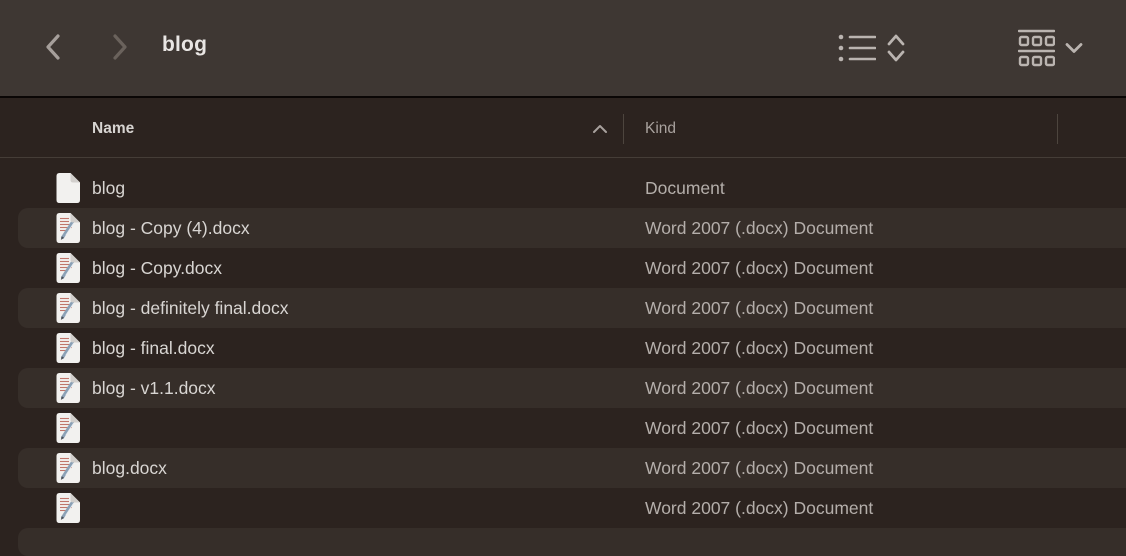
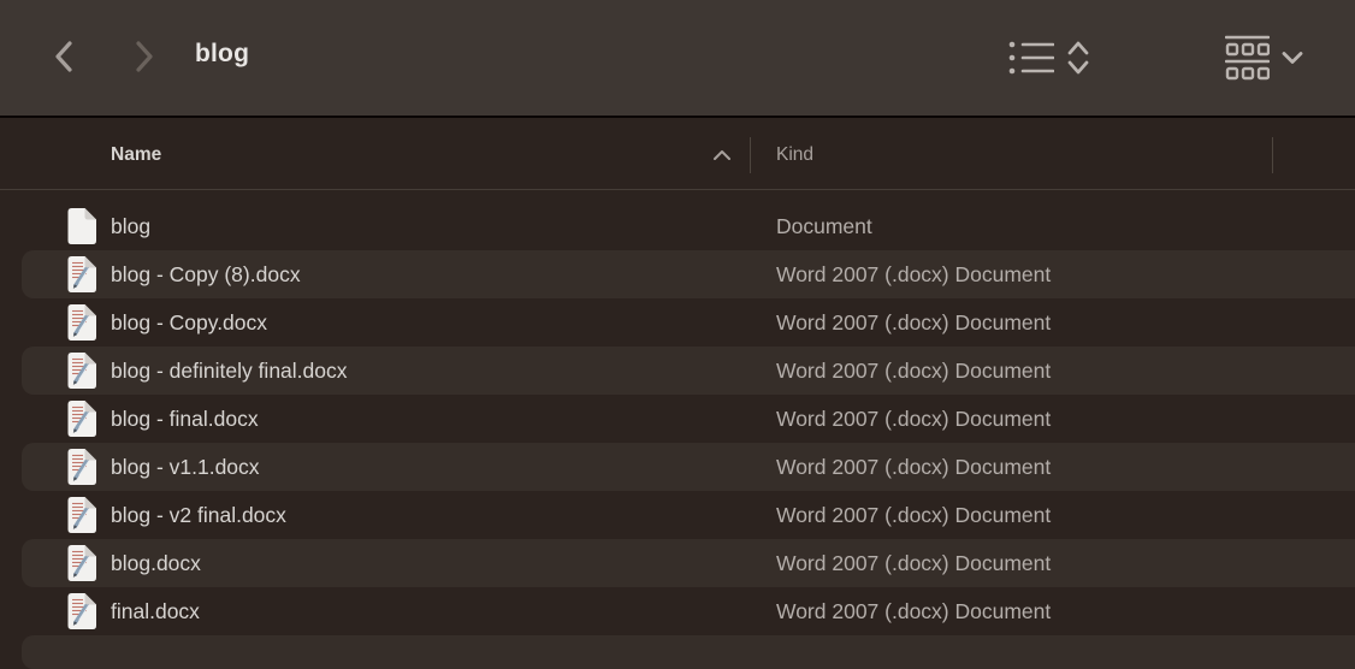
  blog
  Name
  Kind
  blog
  Document
- blog - Copy (4).docx
+ blog - Copy (8).docx
  Word 2007 (.docx) Document
  blog - Copy.docx
  Word 2007 (.docx) Document
  blog - definitely final.docx
  Word 2007 (.docx) Document
  blog - final.docx
  Word 2007 (.docx) Document
  blog - v1.1.docx
  Word 2007 (.docx) Document
+ blog - v2 final.docx
  Word 2007 (.docx) Document
  blog.docx
  Word 2007 (.docx) Document
+ final.docx
  Word 2007 (.docx) Document
